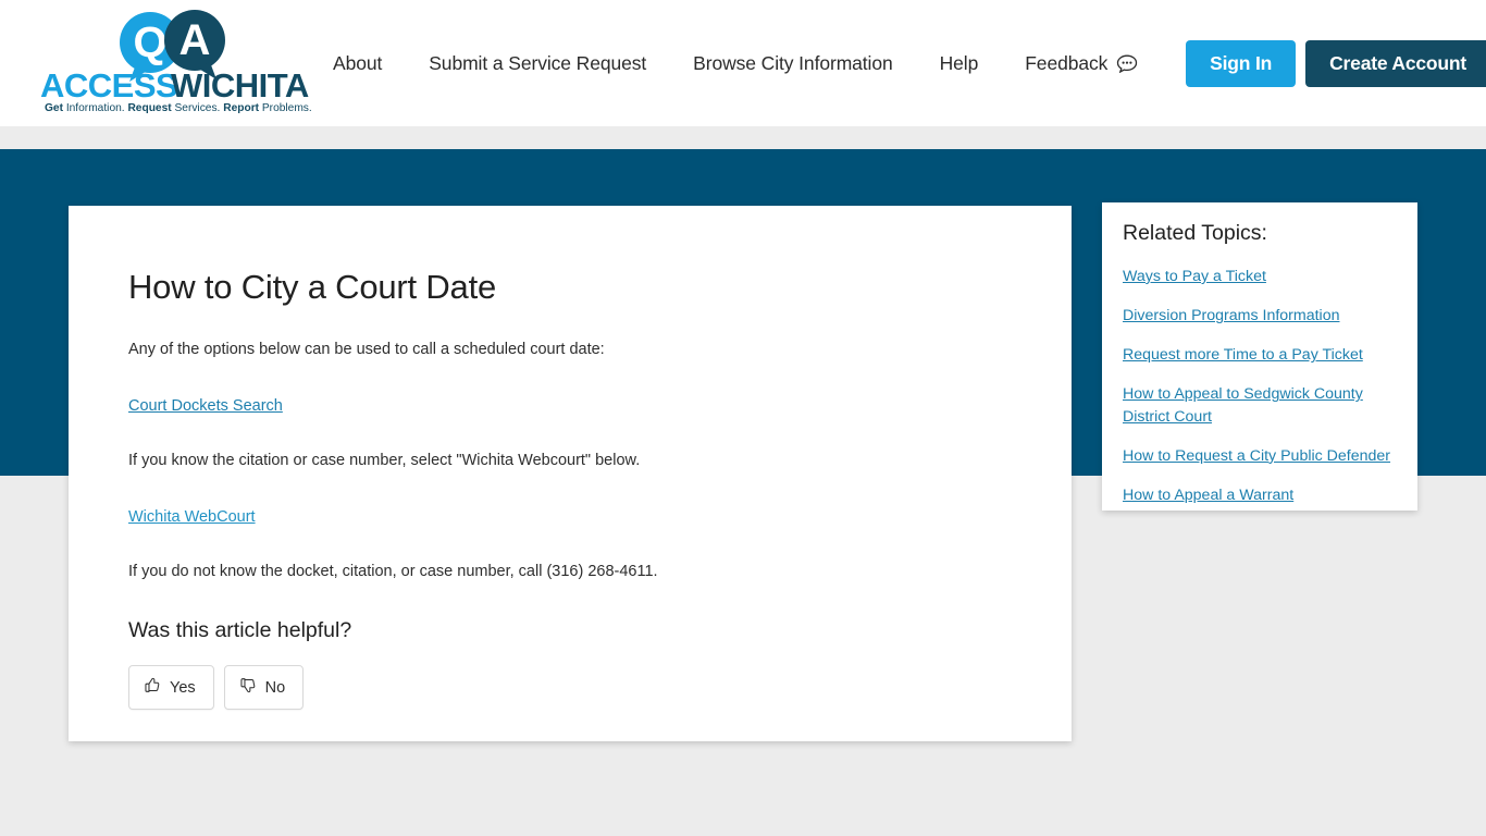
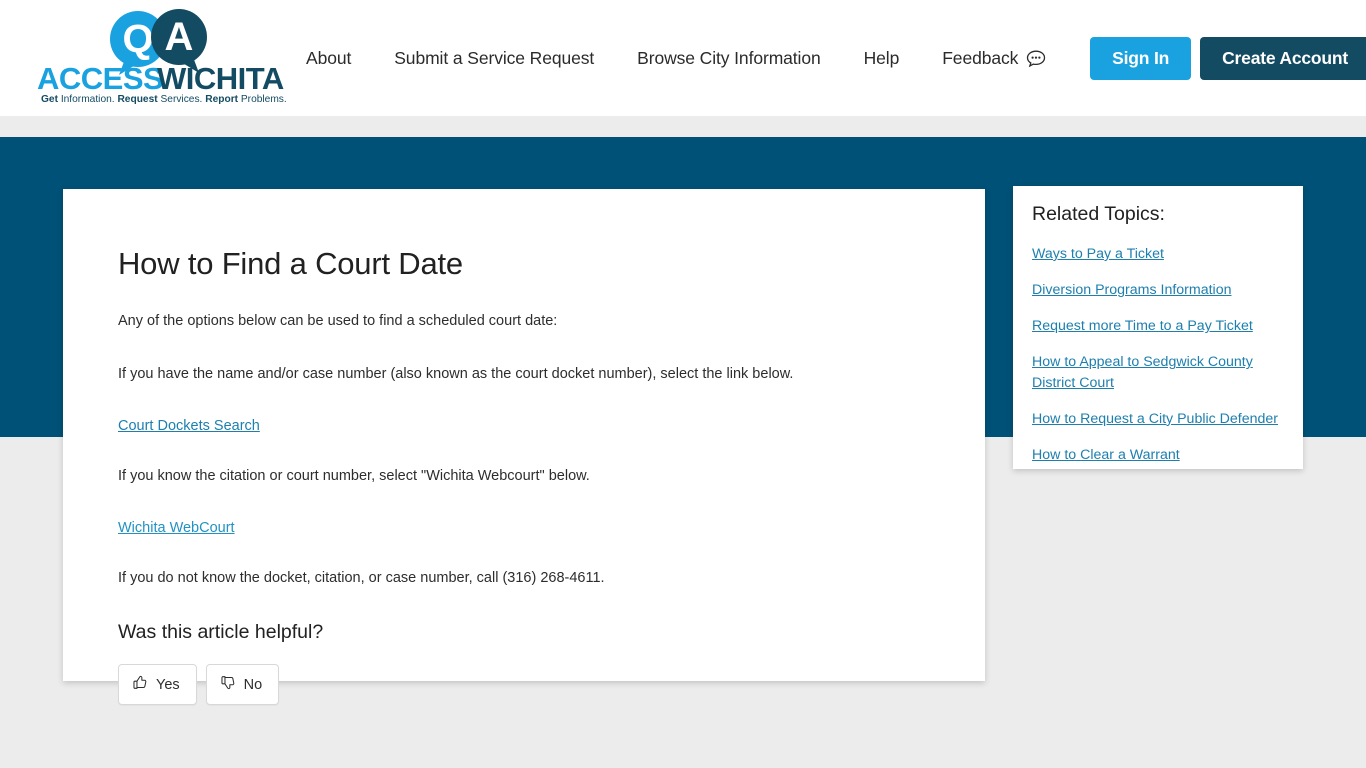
  Q
  A
  ACCESS
  WICHITA
  Get Information. Request Services. Report Problems.
  About
  Submit a Service Request
  Browse City Information
  Help
  Feedback
  Sign In
  Create Account
- How to City a Court Date
+ How to Find a Court Date
- Any of the options below can be used to call a scheduled court date:
+ Any of the options below can be used to find a scheduled court date:
+ If you have the name and/or case number (also known as the court docket number), select the link below.
  Court Dockets Search
- If you know the citation or case number, select "Wichita Webcourt" below.
+ If you know the citation or court number, select "Wichita Webcourt" below.
  Wichita WebCourt
  If you do not know the docket, citation, or case number, call (316) 268-4611.
  Was this article helpful?
  Yes
  No
  Related Topics:
  Ways to Pay a Ticket
  Diversion Programs Information
  Request more Time to a Pay Ticket
  How to Appeal to Sedgwick County District Court
  How to Request a City Public Defender
- How to Appeal a Warrant
+ How to Clear a Warrant
